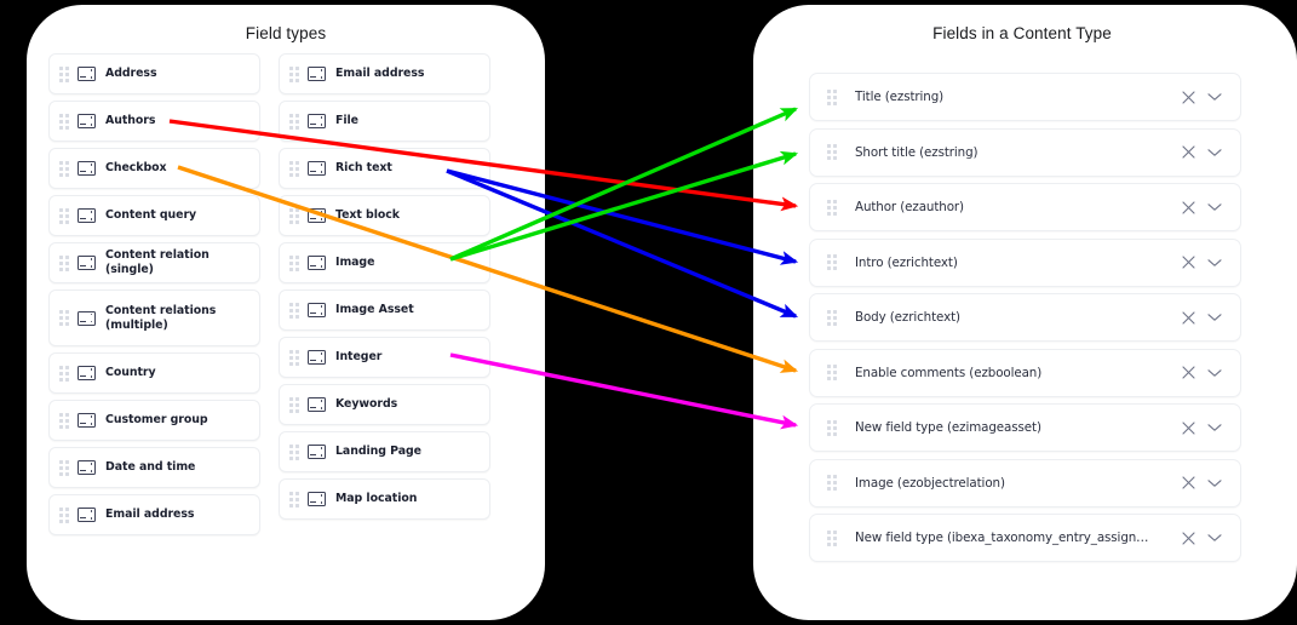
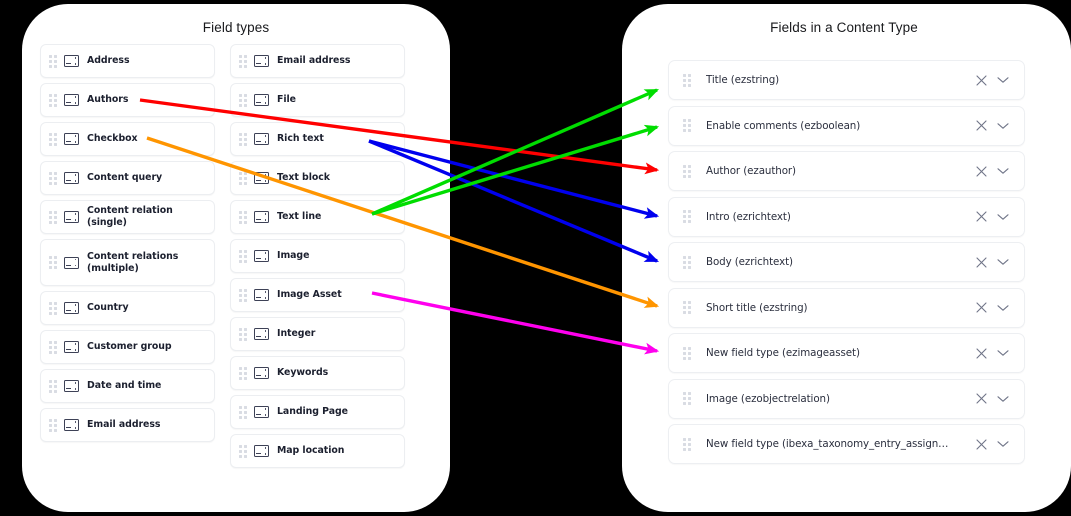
  Field types
  Address
  Authors
  Checkbox
  Content query
  Content relation (single)
  Content relations (multiple)
  Country
  Customer group
  Date and time
  Email address
  Email address
  File
  Rich text
  Text block
+ Text line
  Image
  Image Asset
  Integer
  Keywords
  Landing Page
  Map location
  Fields in a Content Type
  Title (ezstring)
- Short title (ezstring)
+ Enable comments (ezboolean)
  Author (ezauthor)
  Intro (ezrichtext)
  Body (ezrichtext)
- Enable comments (ezboolean)
+ Short title (ezstring)
  New field type (ezimageasset)
  Image (ezobjectrelation)
  New field type (ibexa_taxonomy_entry_assign…
